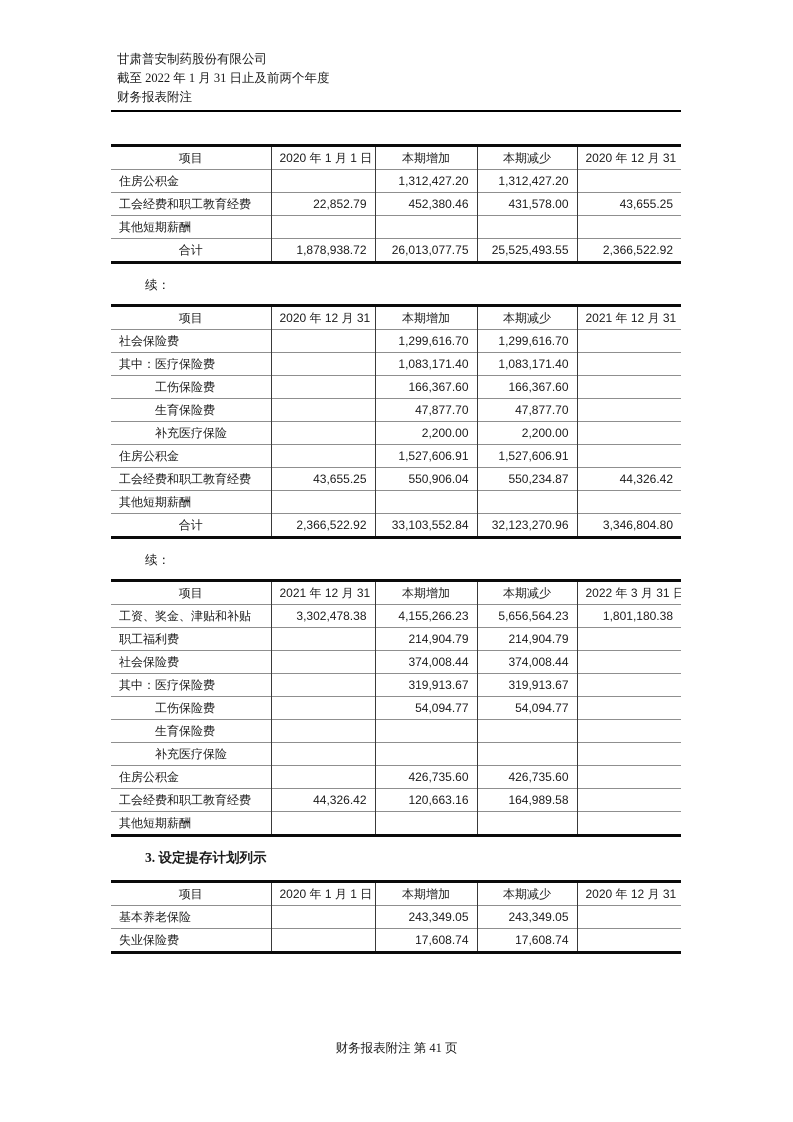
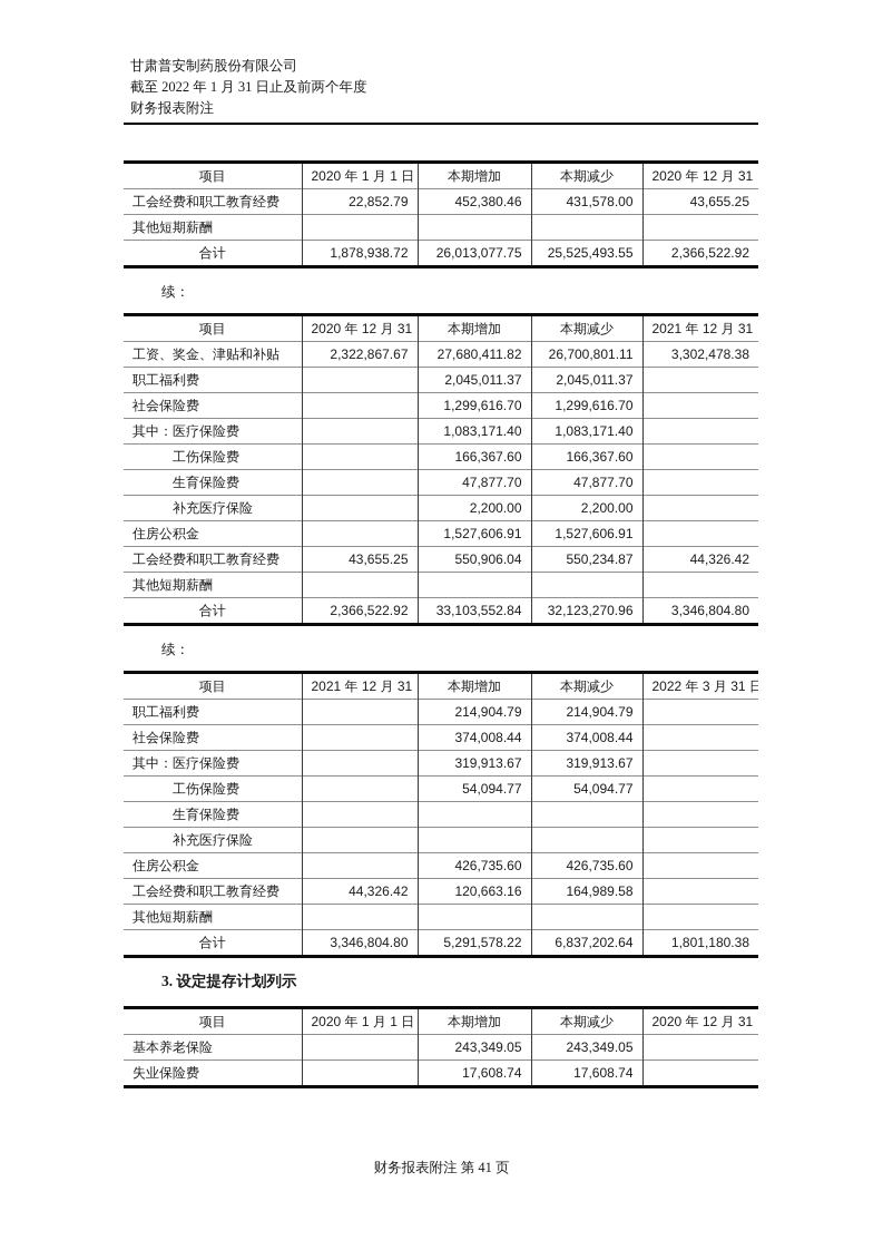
  甘肃普安制药股份有限公司
  截至 2022 年 1 月 31 日止及前两个年度
  财务报表附注
  项目	2020 年 1 月 1 日	本期增加	本期减少	2020 年 12 月 31
- 住房公积金		1,312,427.20	1,312,427.20
  工会经费和职工教育经费	22,852.79	452,380.46	431,578.00	43,655.25
  其他短期薪酬
  合计	1,878,938.72	26,013,077.75	25,525,493.55	2,366,522.92
  续：
  项目	2020 年 12 月 31	本期增加	本期减少	2021 年 12 月 31
+ 工资、奖金、津贴和补贴	2,322,867.67	27,680,411.82	26,700,801.11	3,302,478.38
+ 职工福利费		2,045,011.37	2,045,011.37
  社会保险费		1,299,616.70	1,299,616.70
  其中：医疗保险费		1,083,171.40	1,083,171.40
  工伤保险费		166,367.60	166,367.60
  生育保险费		47,877.70	47,877.70
  补充医疗保险		2,200.00	2,200.00
  住房公积金		1,527,606.91	1,527,606.91
  工会经费和职工教育经费	43,655.25	550,906.04	550,234.87	44,326.42
  其他短期薪酬
  合计	2,366,522.92	33,103,552.84	32,123,270.96	3,346,804.80
  续：
  项目	2021 年 12 月 31	本期增加	本期减少	2022 年 3 月 31 日
- 工资、奖金、津贴和补贴	3,302,478.38	4,155,266.23	5,656,564.23	1,801,180.38
  职工福利费		214,904.79	214,904.79
  社会保险费		374,008.44	374,008.44
  其中：医疗保险费		319,913.67	319,913.67
  工伤保险费		54,094.77	54,094.77
  生育保险费
  补充医疗保险
  住房公积金		426,735.60	426,735.60
  工会经费和职工教育经费	44,326.42	120,663.16	164,989.58
  其他短期薪酬
+ 合计	3,346,804.80	5,291,578.22	6,837,202.64	1,801,180.38
  3. 设定提存计划列示
  项目	2020 年 1 月 1 日	本期增加	本期减少	2020 年 12 月 31
  基本养老保险		243,349.05	243,349.05
  失业保险费		17,608.74	17,608.74
  财务报表附注 第 41 页
